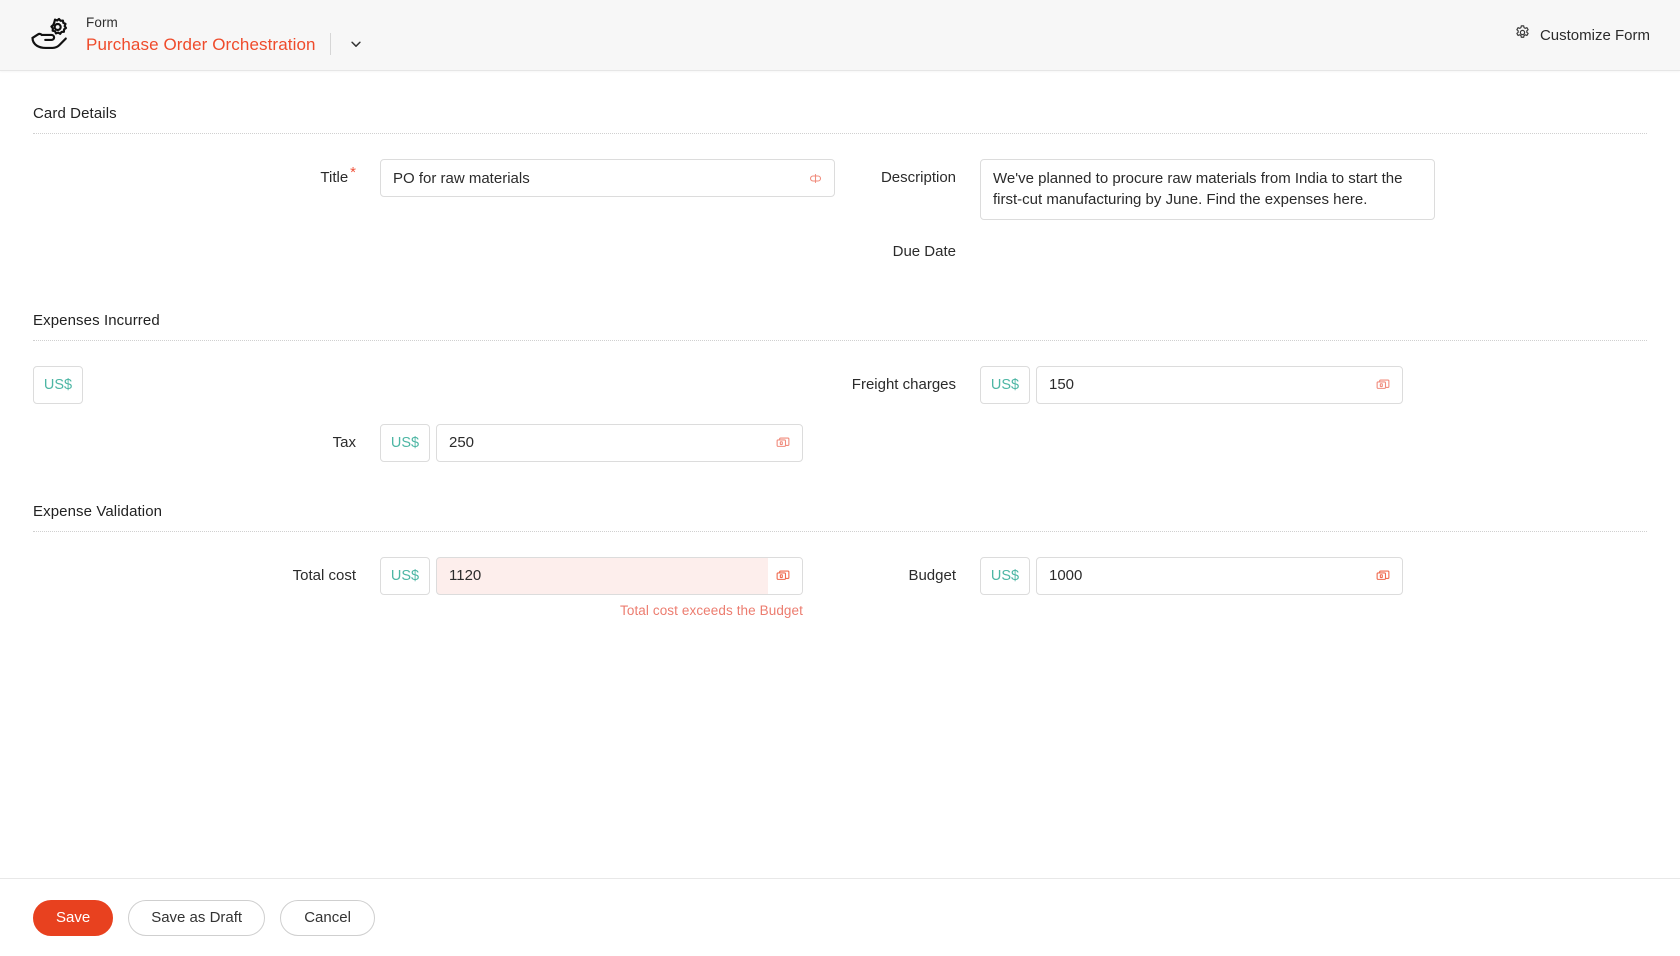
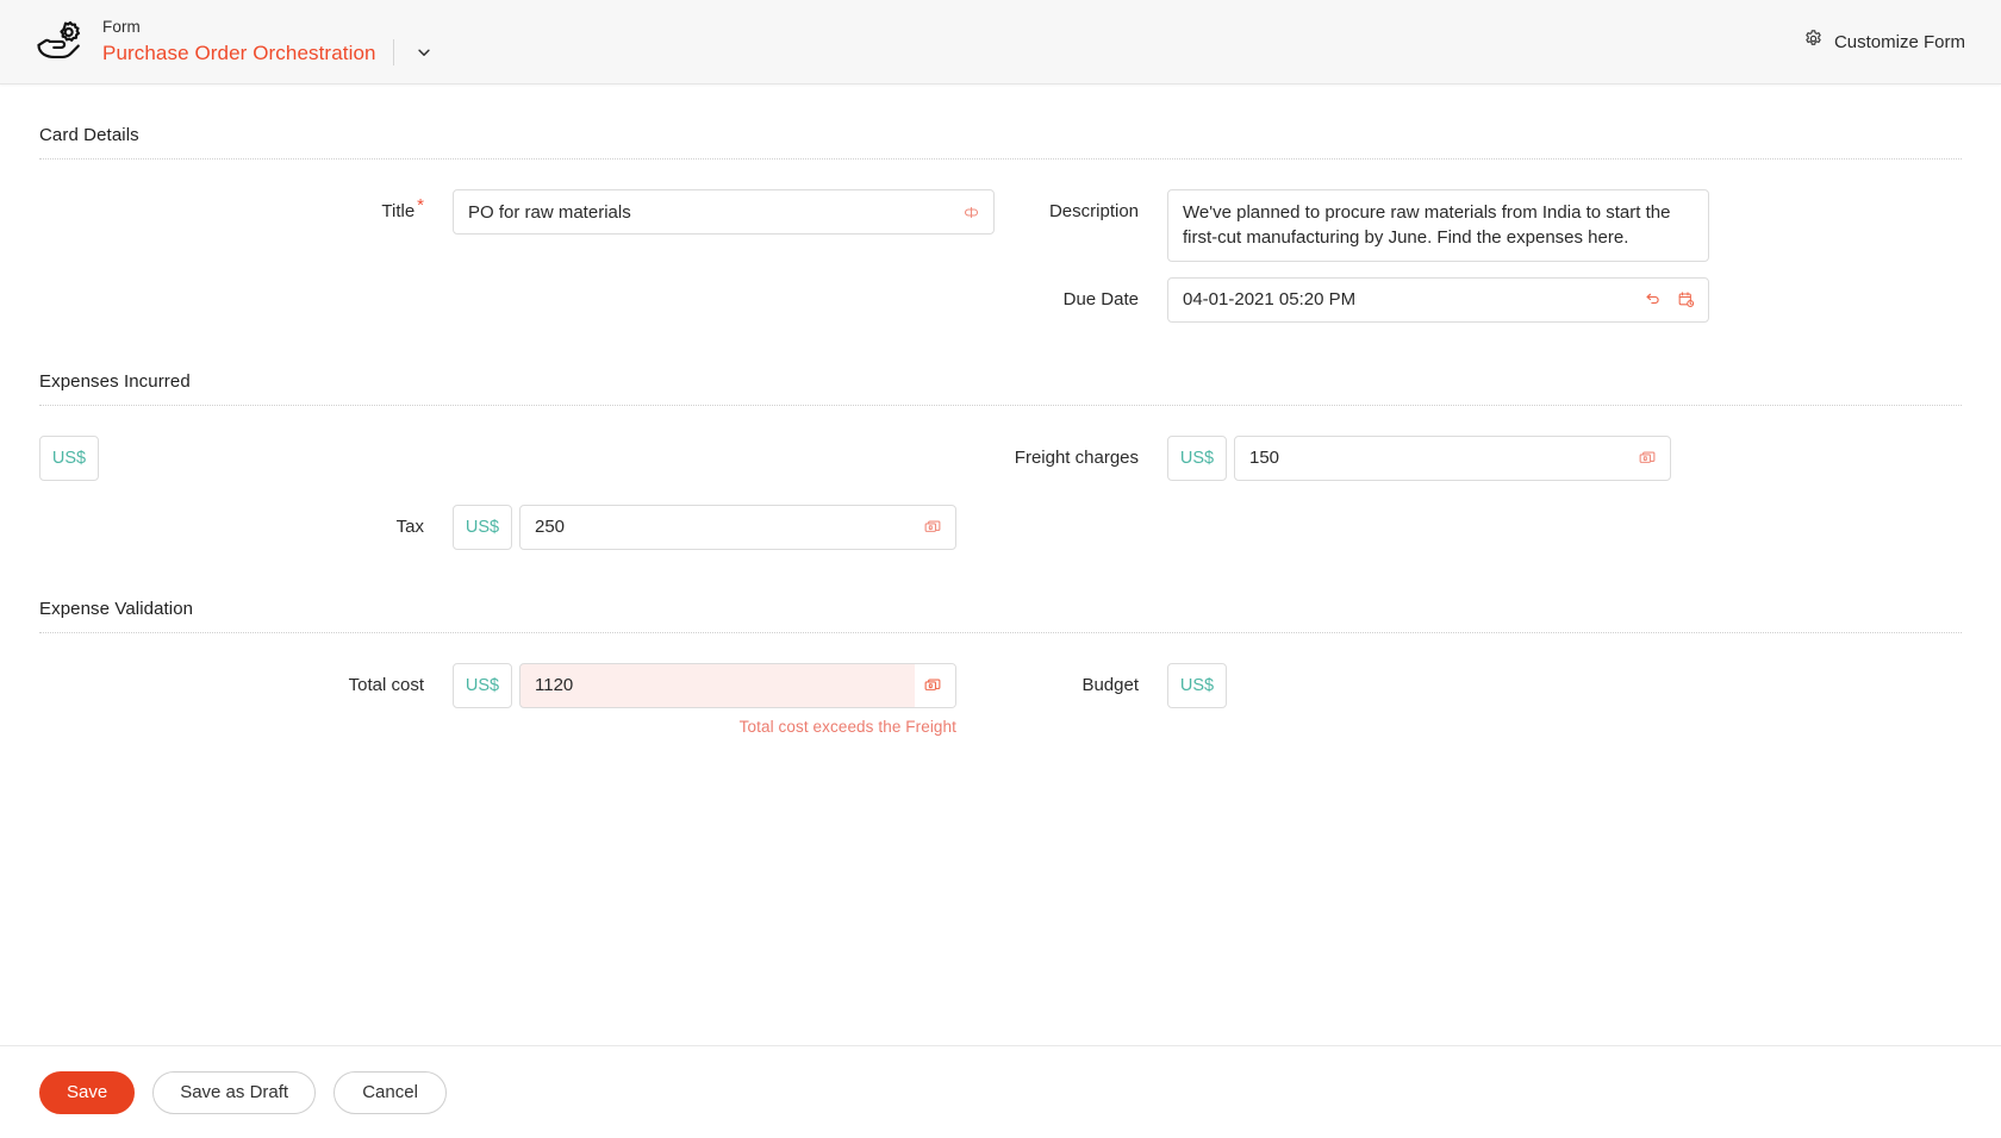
  Form
  Purchase Order Orchestration
  Customize Form
  Card Details
  Title*
  PO for raw materials
  Description
  We've planned to procure raw materials from India to start the first-cut manufacturing by June. Find the expenses here.
  Due Date
+ 04-01-2021 05:20 PM
  Expenses Incurred
  US$
  Freight charges
  US$
  150
  Tax
  US$
  250
  Expense Validation
  Total cost
  US$
  1120
- Total cost exceeds the Budget
+ Total cost exceeds the Freight
  Budget
  US$
- 1000
  Save
  Save as Draft
  Cancel
